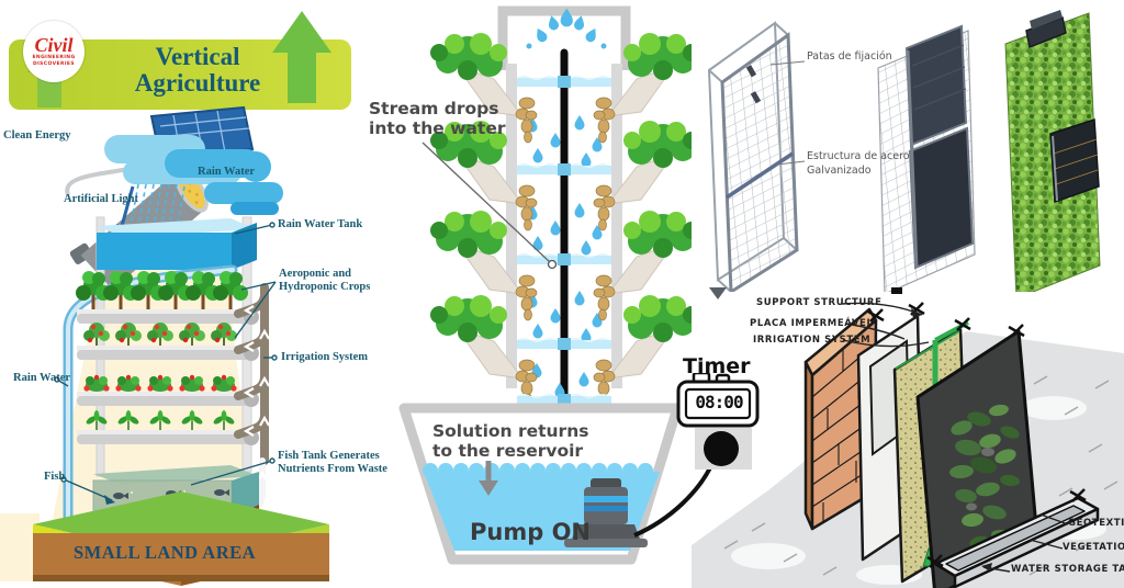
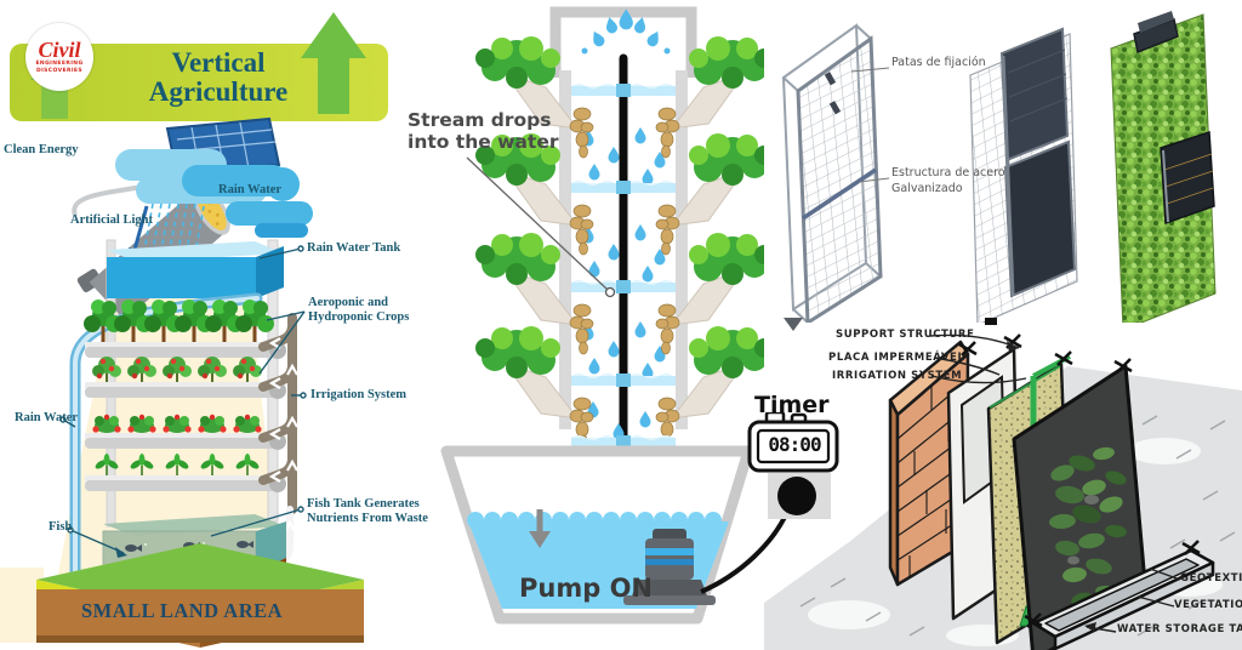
  Civil
  Vertical
  Agriculture
  Clean Energy
  Artificial Light
  Rain Water
  Rain Water Tank
  Aeroponic and
  Hydroponic Crops
  Irrigation System
  Rain Water
  Fish Tank Generates
  Nutrients From Waste
  Fish
  SMALL LAND AREA
  Stream drops
  into the water
- Solution returns
- to the reservoir
  Pump ON
  Timer
  08:00
  Patas de fijación
  Estructura de acero
  Galvanizado
  SUPPORT STRUCTURE
  PLACA IMPERMEÁVEL
  IRRIGATION SYSTEM
  GEOTEXTI
  VEGETATIO
  WATER STORAGE TA
